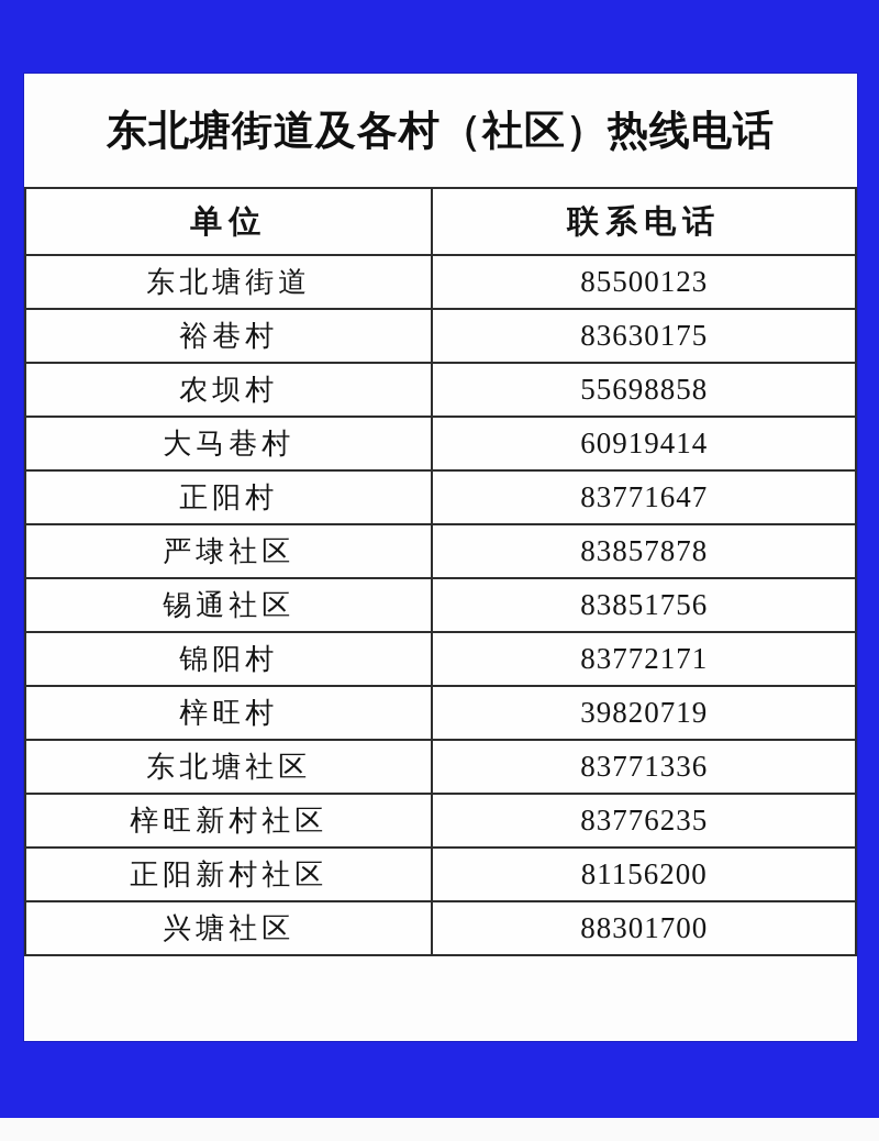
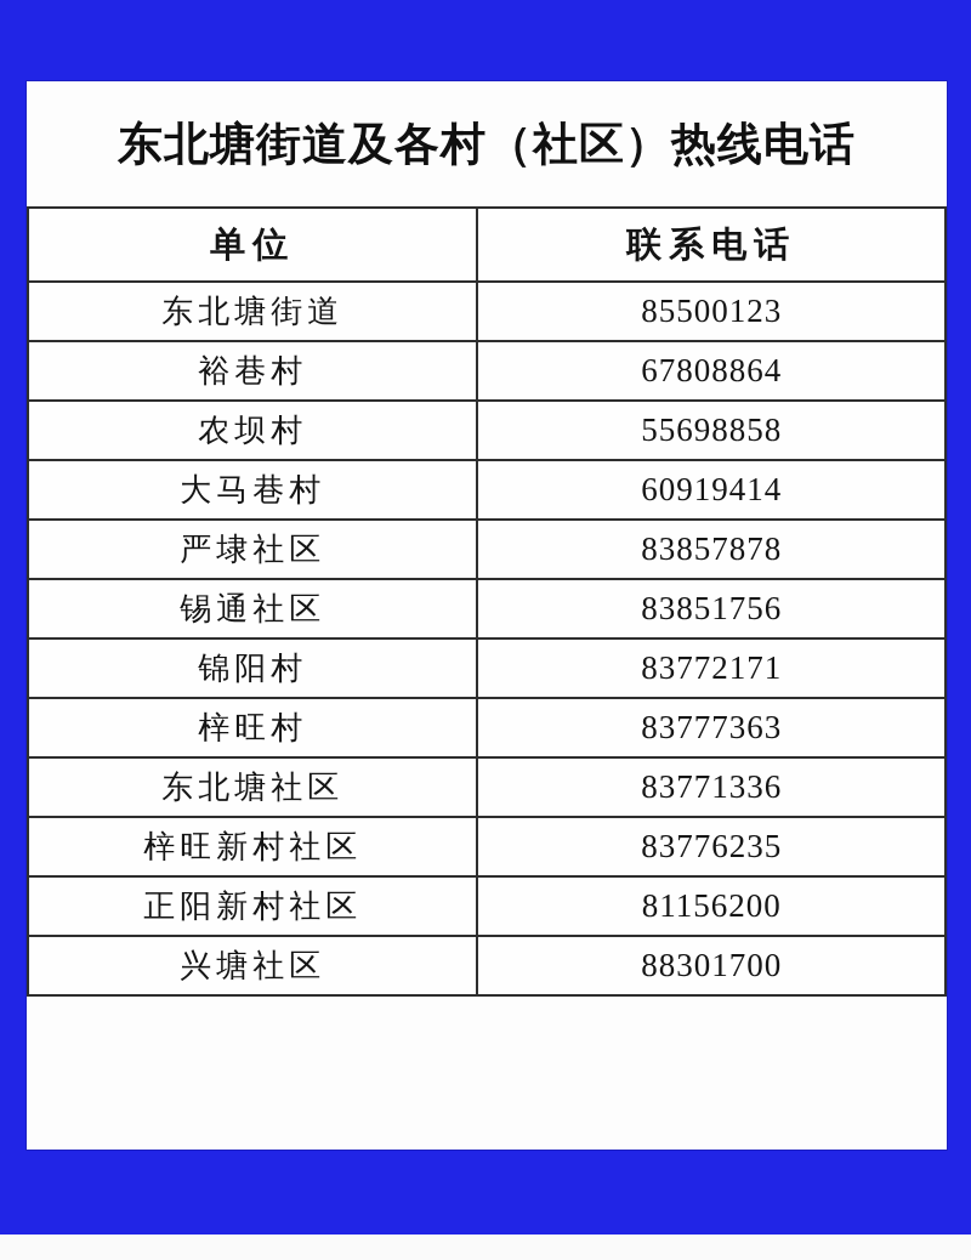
  东北塘街道及各村（社区）热线电话
  单位	联系电话
  东北塘街道	85500123
- 裕巷村	83630175
+ 裕巷村	67808864
  农坝村	55698858
  大马巷村	60919414
- 正阳村	83771647
  严埭社区	83857878
  锡通社区	83851756
  锦阳村	83772171
- 梓旺村	39820719
+ 梓旺村	83777363
  东北塘社区	83771336
  梓旺新村社区	83776235
  正阳新村社区	81156200
  兴塘社区	88301700
